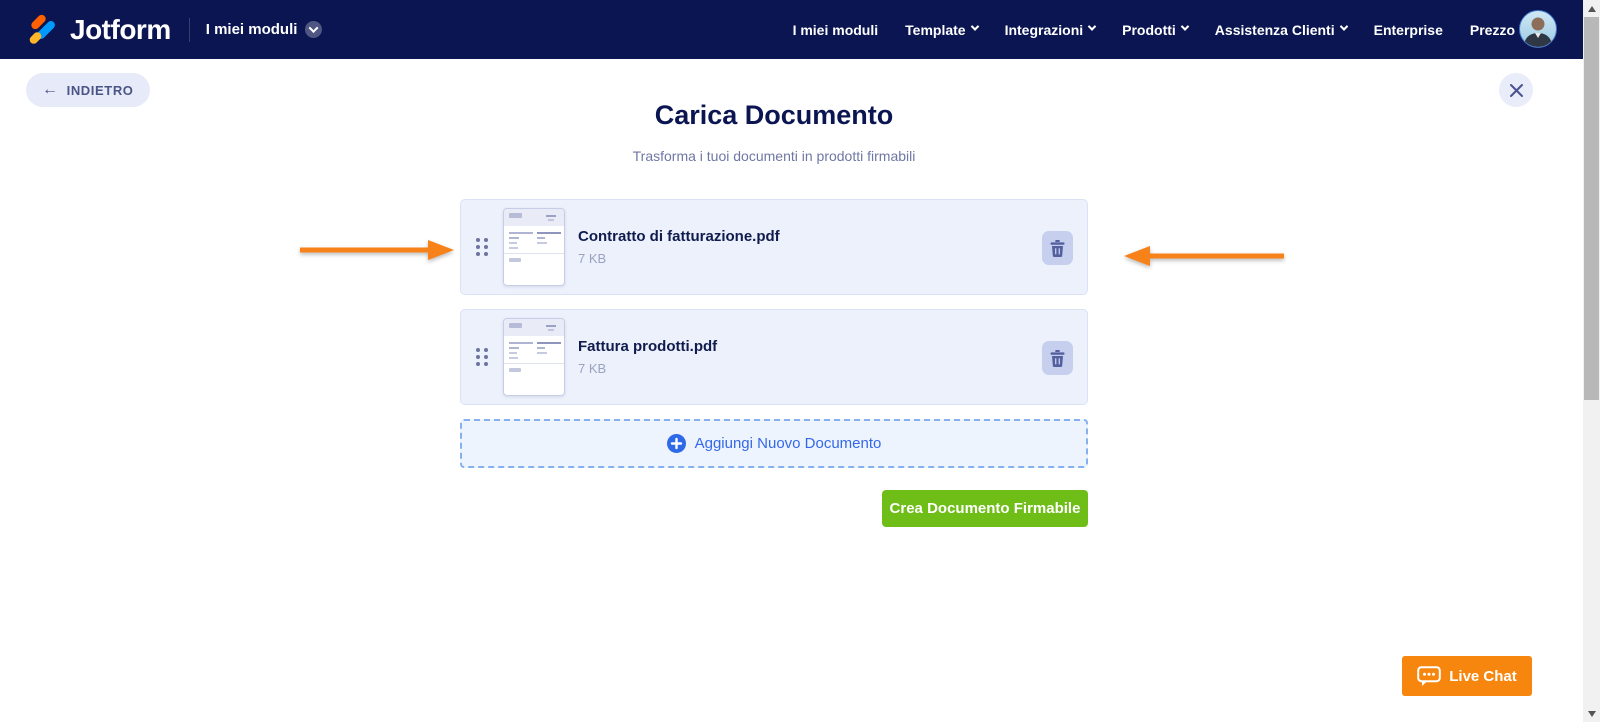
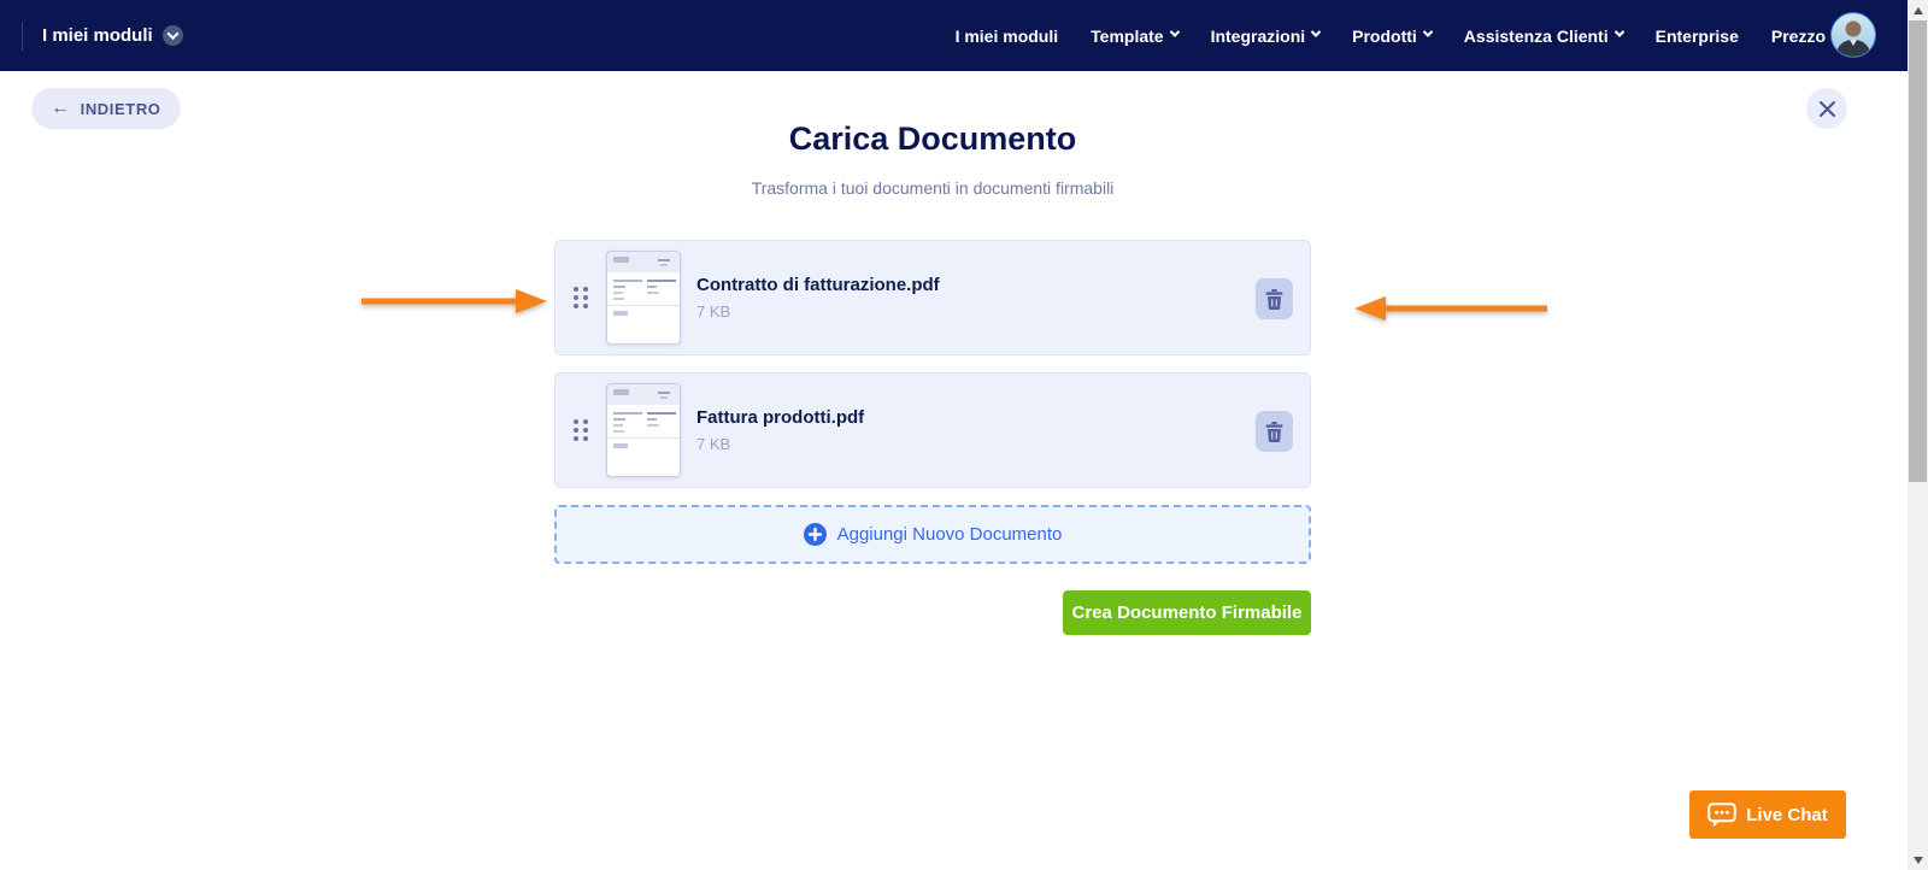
- Jotform
  I miei moduli
  I miei moduli
  Template
  Integrazioni
  Prodotti
  Assistenza Clienti
  Enterprise
  Prezzo
  ←
  INDIETRO
  Carica Documento
- Trasforma i tuoi documenti in prodotti firmabili
+ Trasforma i tuoi documenti in documenti firmabili
  Contratto di fatturazione.pdf
  7 KB
  Fattura prodotti.pdf
  7 KB
  Aggiungi Nuovo Documento
  Crea Documento Firmabile
  Live Chat
